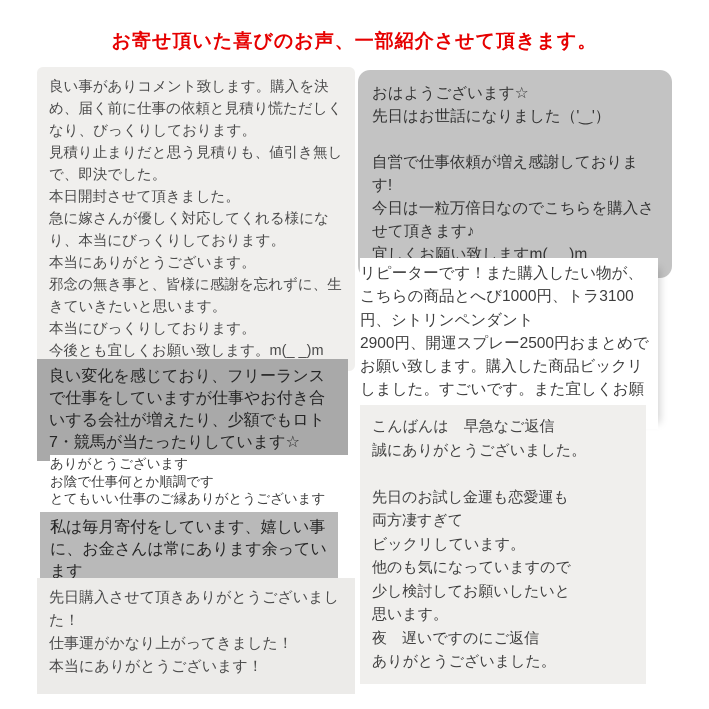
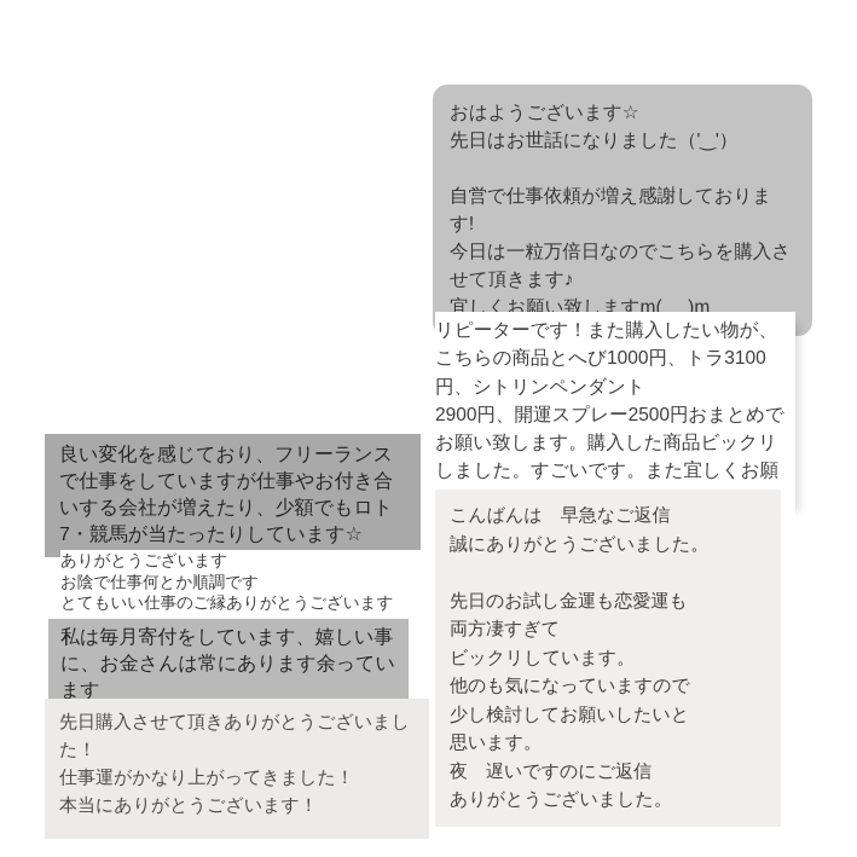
- お寄せ頂いた喜びのお声、一部紹介させて頂きます。
- 良い事がありコメント致します。購入を決め、届く前に仕事の依頼と見積り慌ただしくなり、びっくりしております。
- 見積り止まりだと思う見積りも、値引き無しで、即決でした。
- 本日開封させて頂きました。
- 急に嫁さんが優しく対応してくれる様になり、本当にびっくりしております。
- 本当にありがとうございます。
- 邪念の無き事と、皆様に感謝を忘れずに、生きていきたいと思います。
- 本当にびっくりしております。
- 今後とも宜しくお願い致します。m(_ _)m
  良い変化を感じており、フリーランスで仕事をしていますが仕事やお付き合いする会社が増えたり、少額でもロト7・競馬が当たったりしています☆
  ありがとうございます
  お陰で仕事何とか順調です
  とてもいい仕事のご縁ありがとうございます
  私は毎月寄付をしています、嬉しい事に、お金さんは常にあります余っています
  先日購入させて頂きありがとうございました！
  仕事運がかなり上がってきました！
  本当にありがとうございます！
  おはようございます☆
  先日はお世話になりました（'‿'）
  自営で仕事依頼が増え感謝しております!
  今日は一粒万倍日なのでこちらを購入させて頂きます♪
  宜しくお願い致しますm(_ _)m
  リピーターです！また購入したい物が、こちらの商品とへび1000円、トラ3100円、シトリンペンダント
  2900円、開運スプレー2500円おまとめでお願い致します。購入した商品ビックリしました。すごいです。また宜しくお願
  こんばんは 早急なご返信
  誠にありがとうございました。
  先日のお試し金運も恋愛運も
  両方凄すぎて
  ビックリしています。
  他のも気になっていますので
  少し検討してお願いしたいと
  思います。
  夜 遅いですのにご返信
  ありがとうございました。
